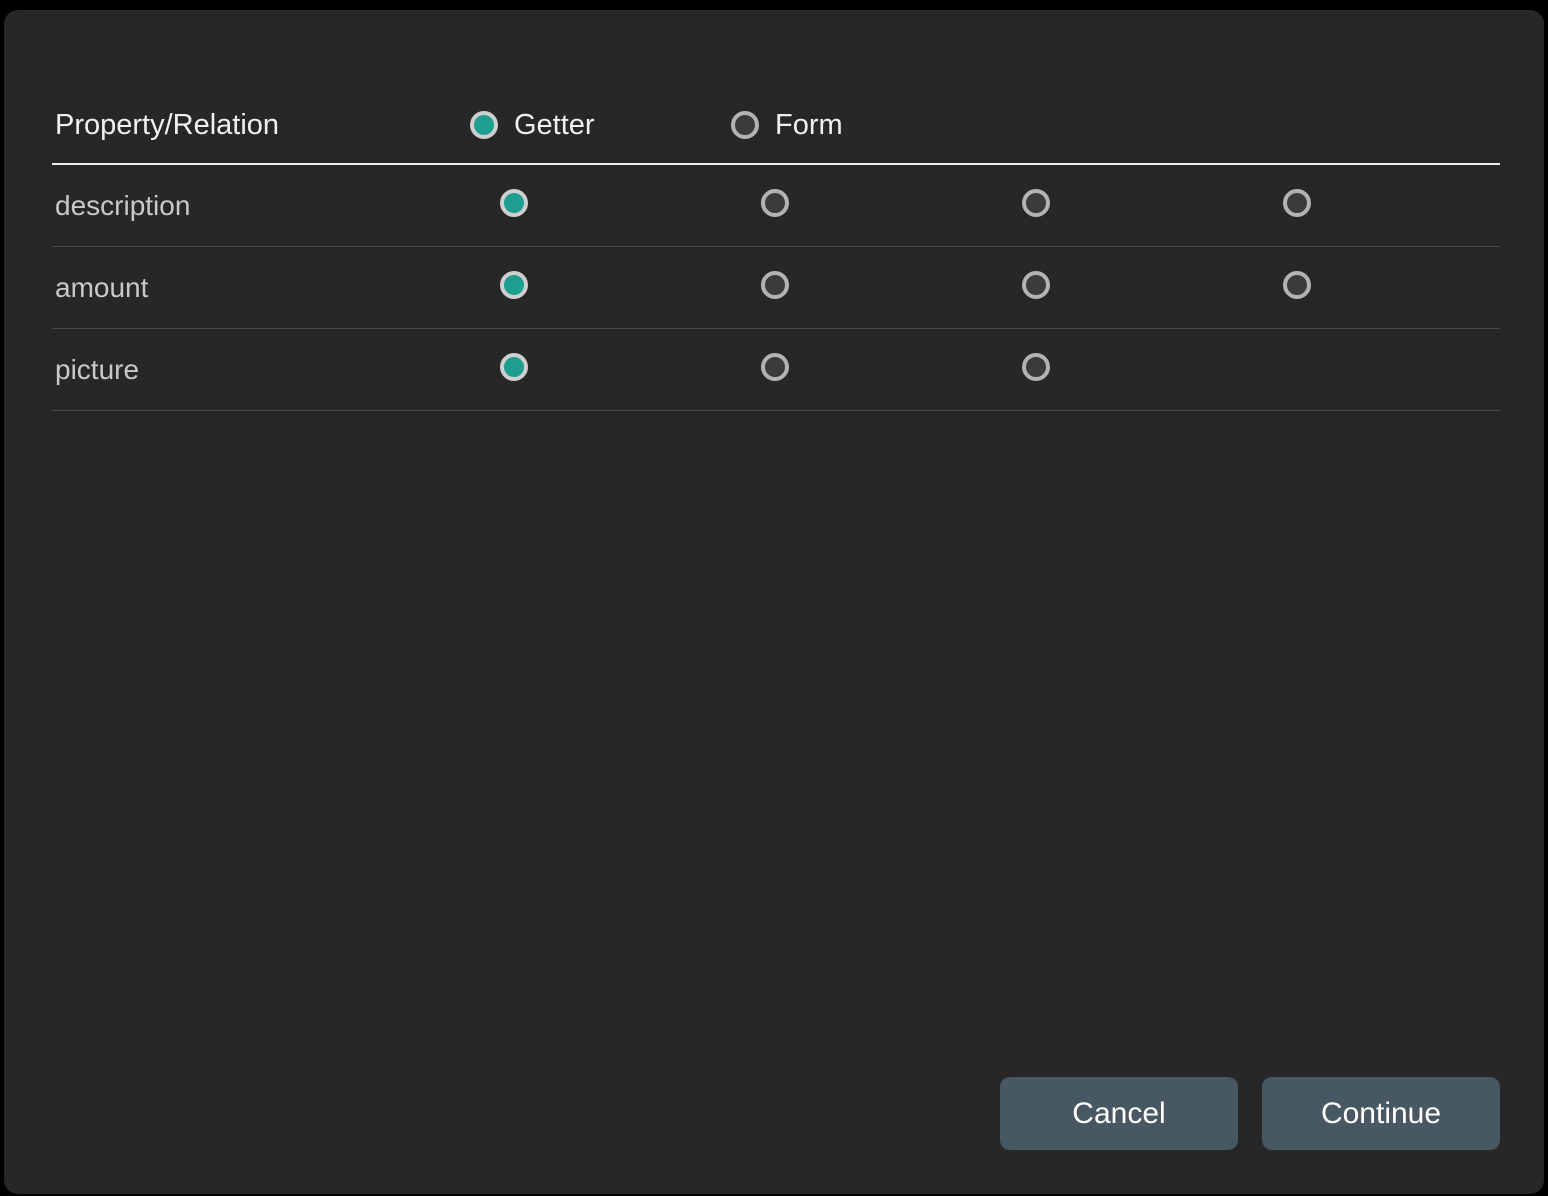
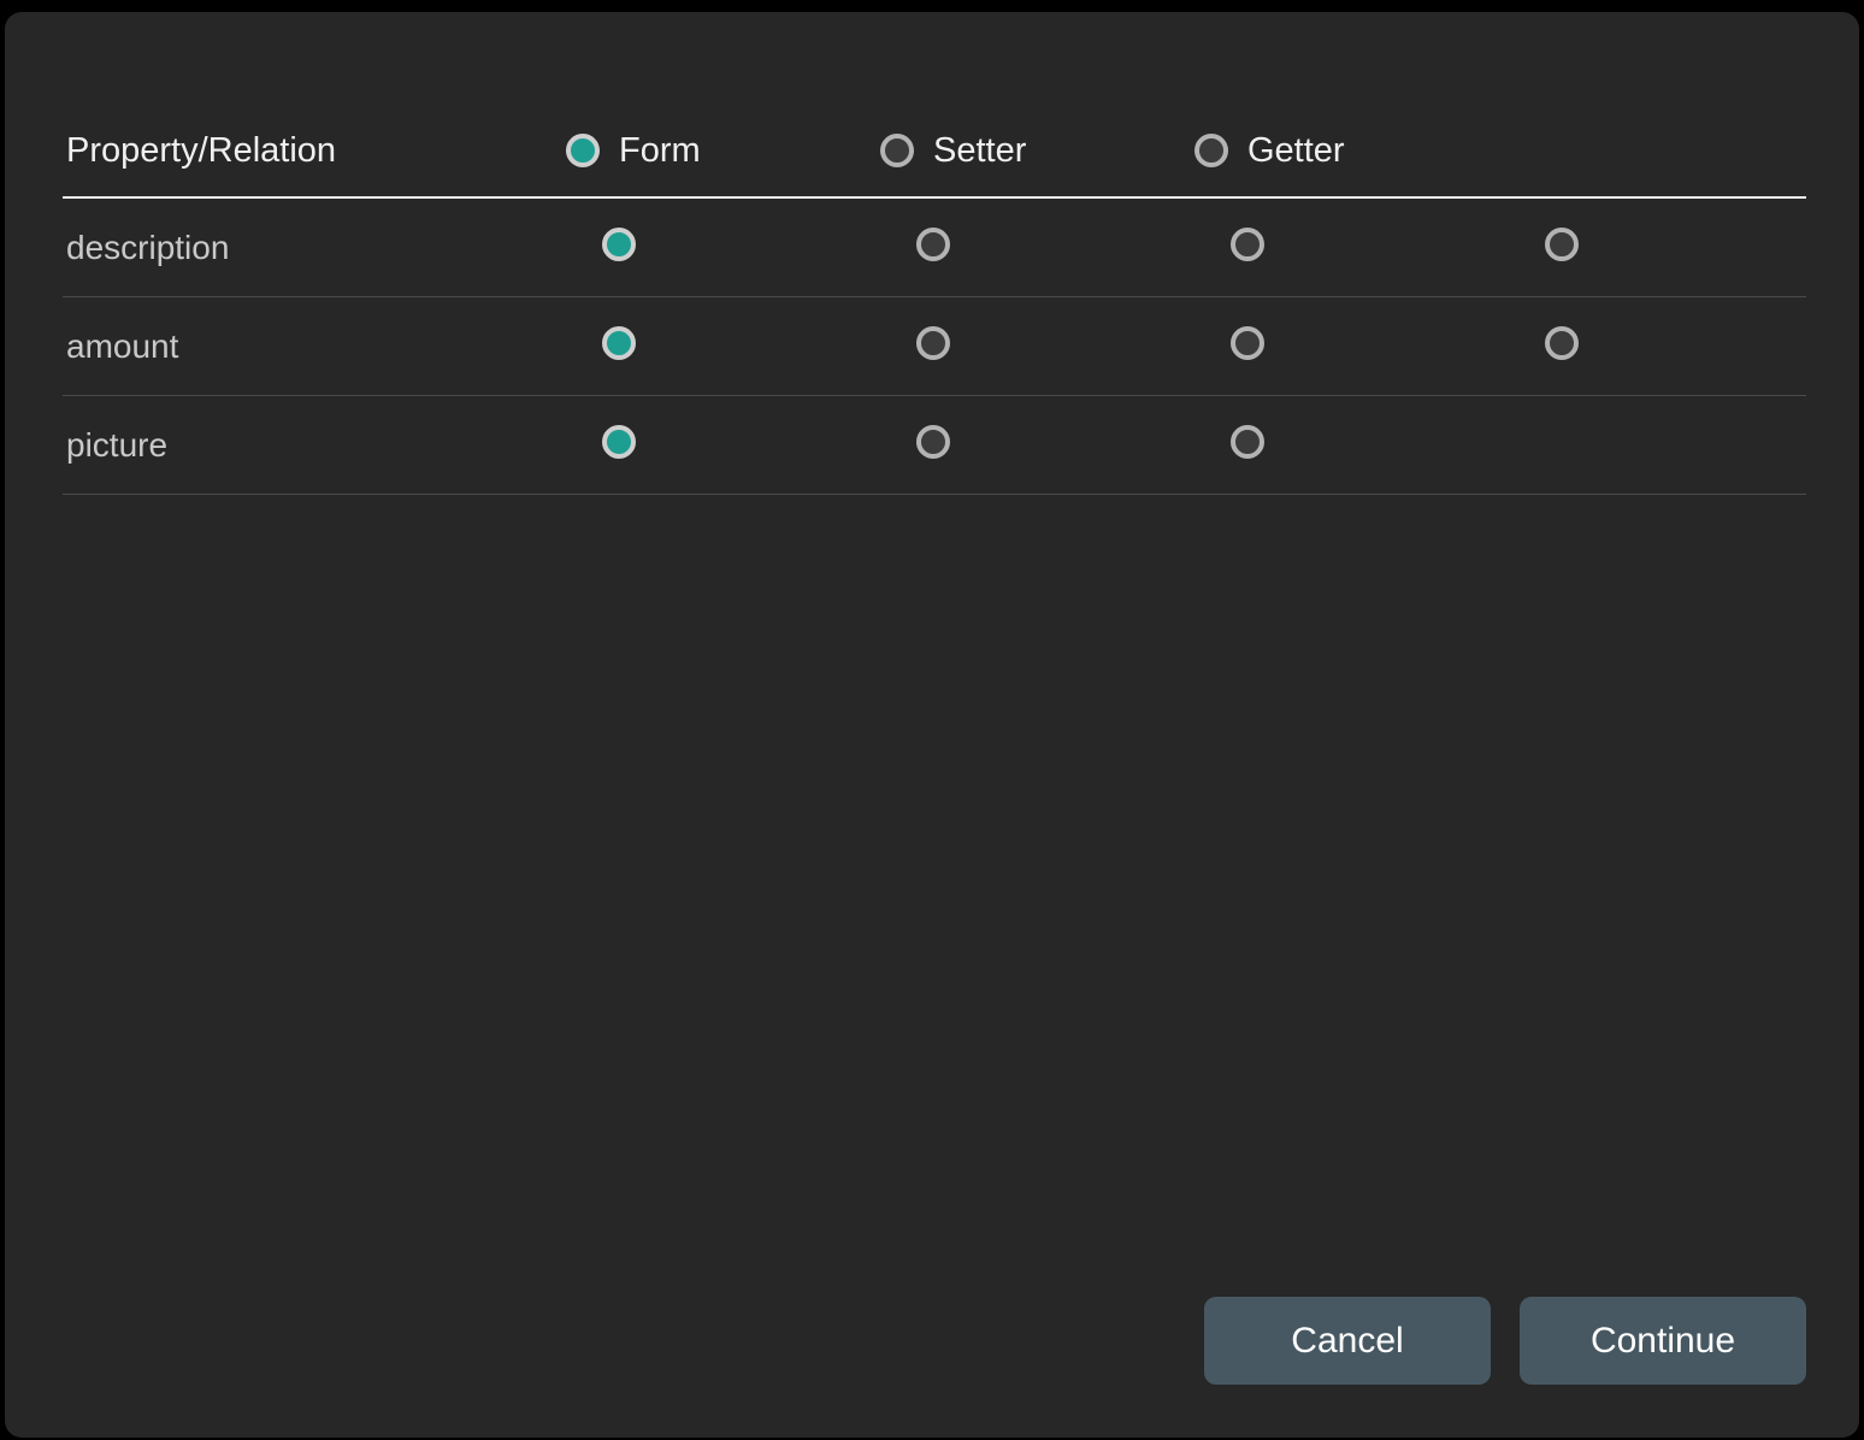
  Property/Relation
- Getter
+ Form
+ Setter
- Form
+ Getter
  description
  amount
  picture
  Cancel
  Continue
